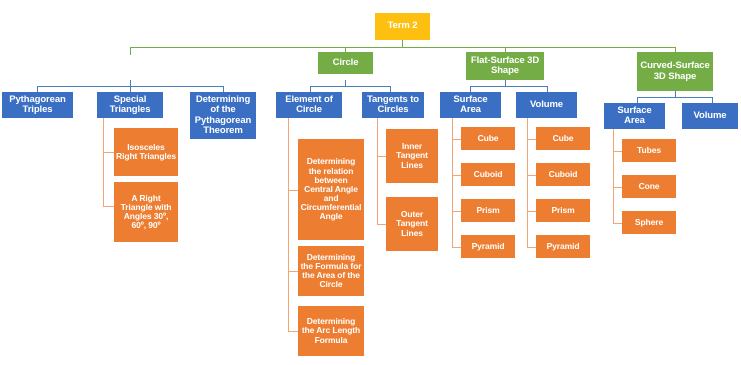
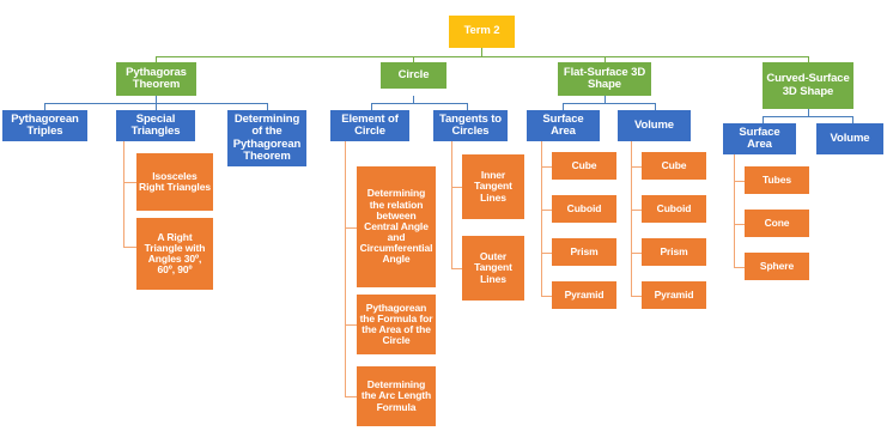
  Term 2
+ Pythagoras Theorem
  Circle
  Flat-Surface 3D Shape
  Curved-Surface 3D Shape
  Pythagorean Triples
  Special Triangles
  Determining of the Pythagorean Theorem
  Element of Circle
  Tangents to Circles
  Surface Area
  Volume
  Surface Area
  Volume
  Isosceles Right Triangles
  A Right Triangle with Angles 30º, 60º, 90º
  Determining the relation between Central Angle and Circumferential Angle
- Determining the Formula for the Area of the Circle
+ Pythagorean the Formula for the Area of the Circle
  Determining the Arc Length Formula
  Inner Tangent Lines
  Outer Tangent Lines
  Cube
  Cuboid
  Prism
  Pyramid
  Cube
  Cuboid
  Prism
  Pyramid
  Tubes
  Cone
  Sphere
